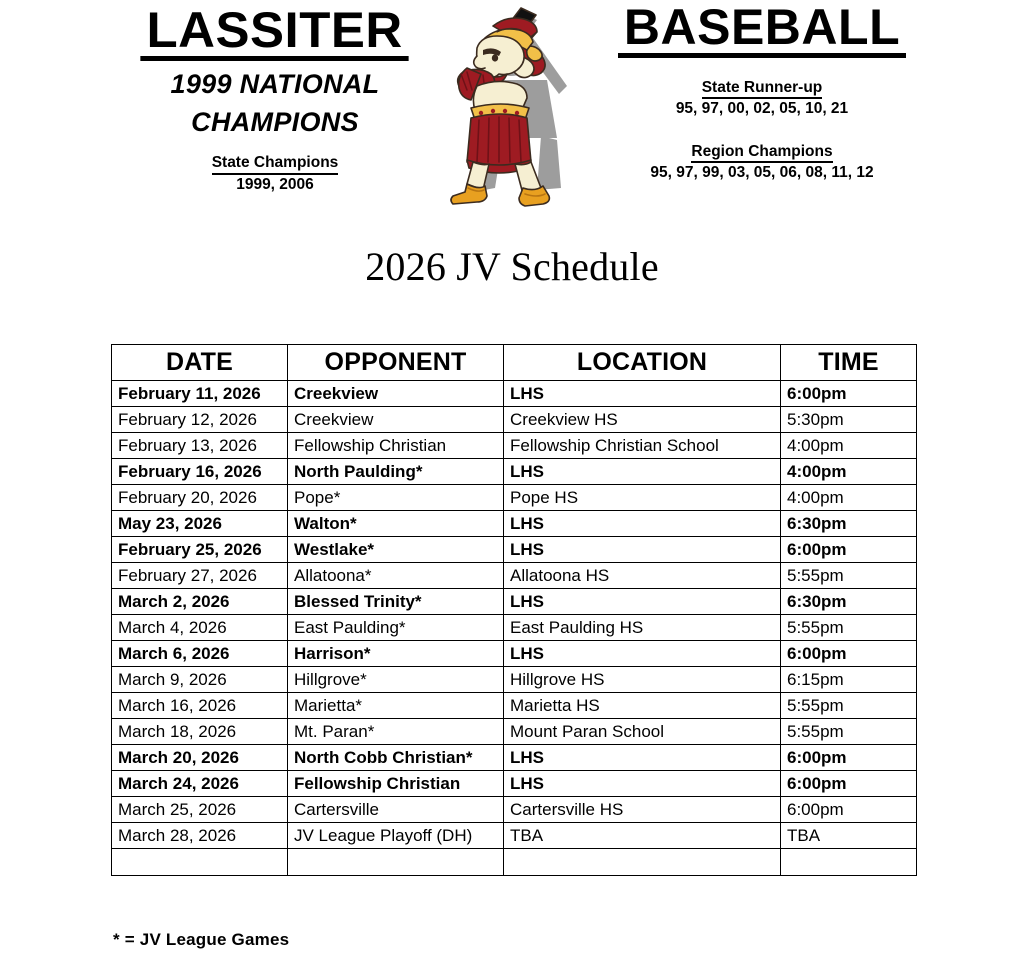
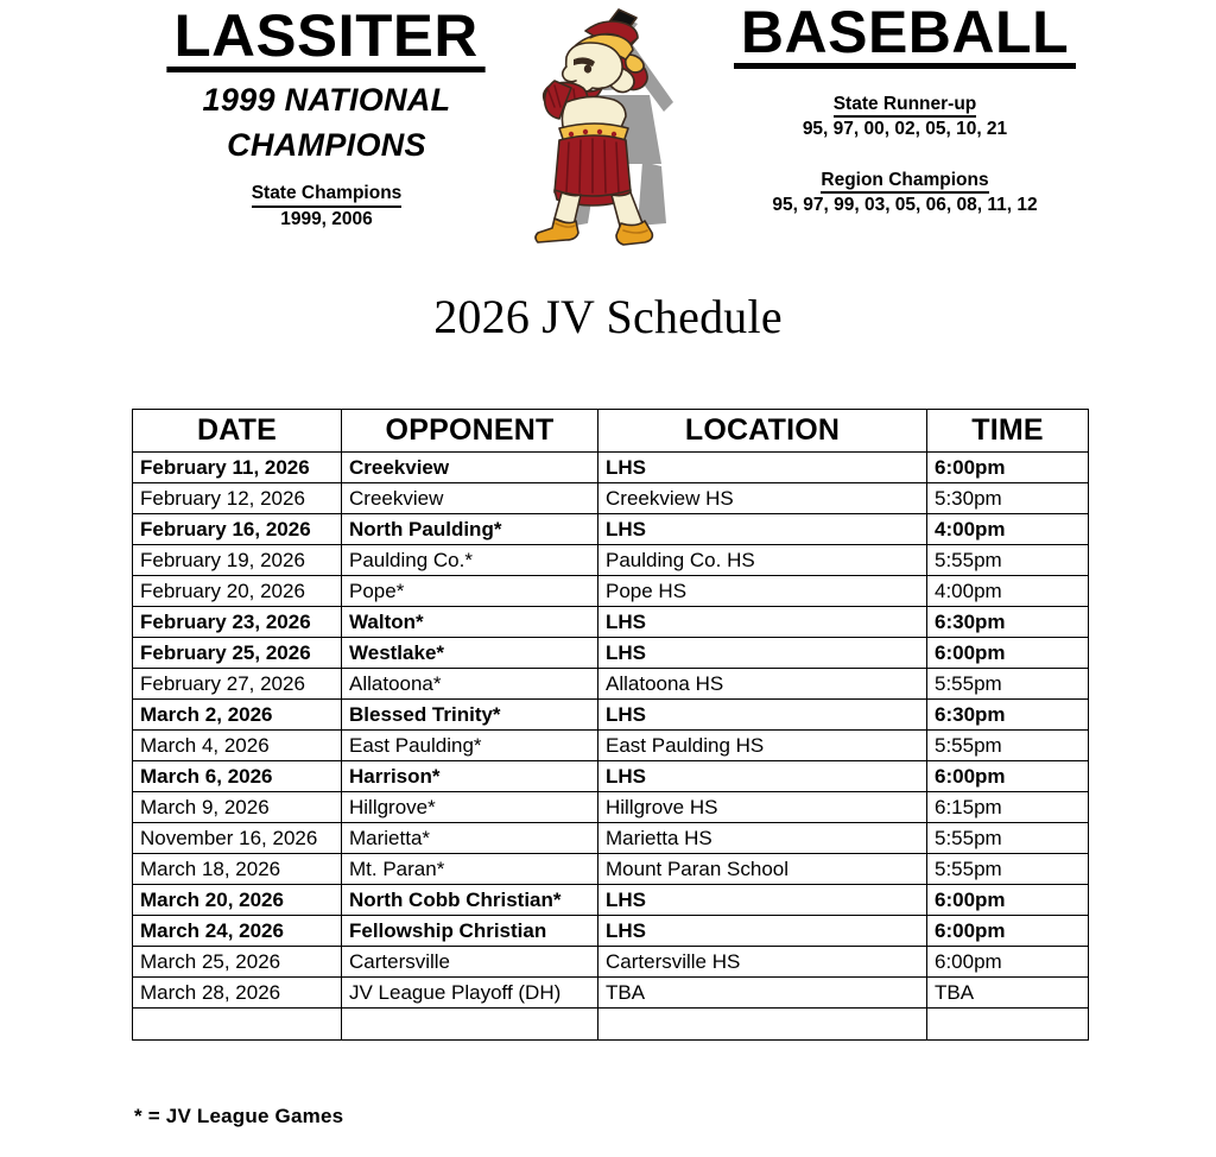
  LASSITER
  1999 NATIONAL
  CHAMPIONS
  State Champions
  1999, 2006
  BASEBALL
  State Runner-up
  95, 97, 00, 02, 05, 10, 21
  Region Champions
  95, 97, 99, 03, 05, 06, 08, 11, 12
  2026 JV Schedule
  DATE	OPPONENT	LOCATION	TIME
  February 11, 2026	Creekview	LHS	6:00pm
  February 12, 2026	Creekview	Creekview HS	5:30pm
- February 13, 2026	Fellowship Christian	Fellowship Christian School	4:00pm
  February 16, 2026	North Paulding*	LHS	4:00pm
+ February 19, 2026	Paulding Co.*	Paulding Co. HS	5:55pm
  February 20, 2026	Pope*	Pope HS	4:00pm
- May 23, 2026	Walton*	LHS	6:30pm
+ February 23, 2026	Walton*	LHS	6:30pm
  February 25, 2026	Westlake*	LHS	6:00pm
  February 27, 2026	Allatoona*	Allatoona HS	5:55pm
  March 2, 2026	Blessed Trinity*	LHS	6:30pm
  March 4, 2026	East Paulding*	East Paulding HS	5:55pm
  March 6, 2026	Harrison*	LHS	6:00pm
  March 9, 2026	Hillgrove*	Hillgrove HS	6:15pm
- March 16, 2026	Marietta*	Marietta HS	5:55pm
+ November 16, 2026	Marietta*	Marietta HS	5:55pm
  March 18, 2026	Mt. Paran*	Mount Paran School	5:55pm
  March 20, 2026	North Cobb Christian*	LHS	6:00pm
  March 24, 2026	Fellowship Christian	LHS	6:00pm
  March 25, 2026	Cartersville	Cartersville HS	6:00pm
  March 28, 2026	JV League Playoff (DH)	TBA	TBA
  * = JV League Games
